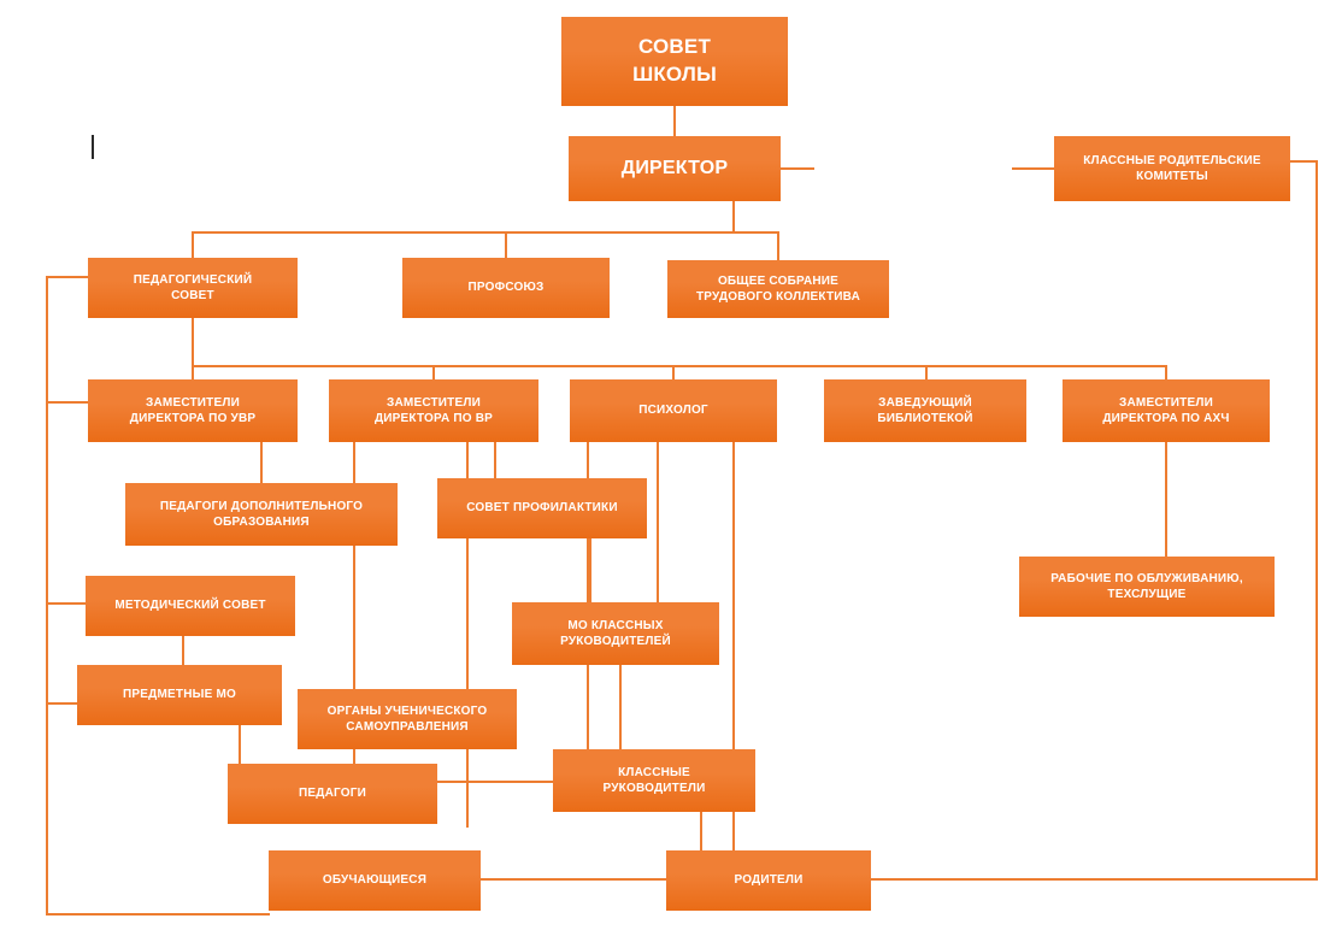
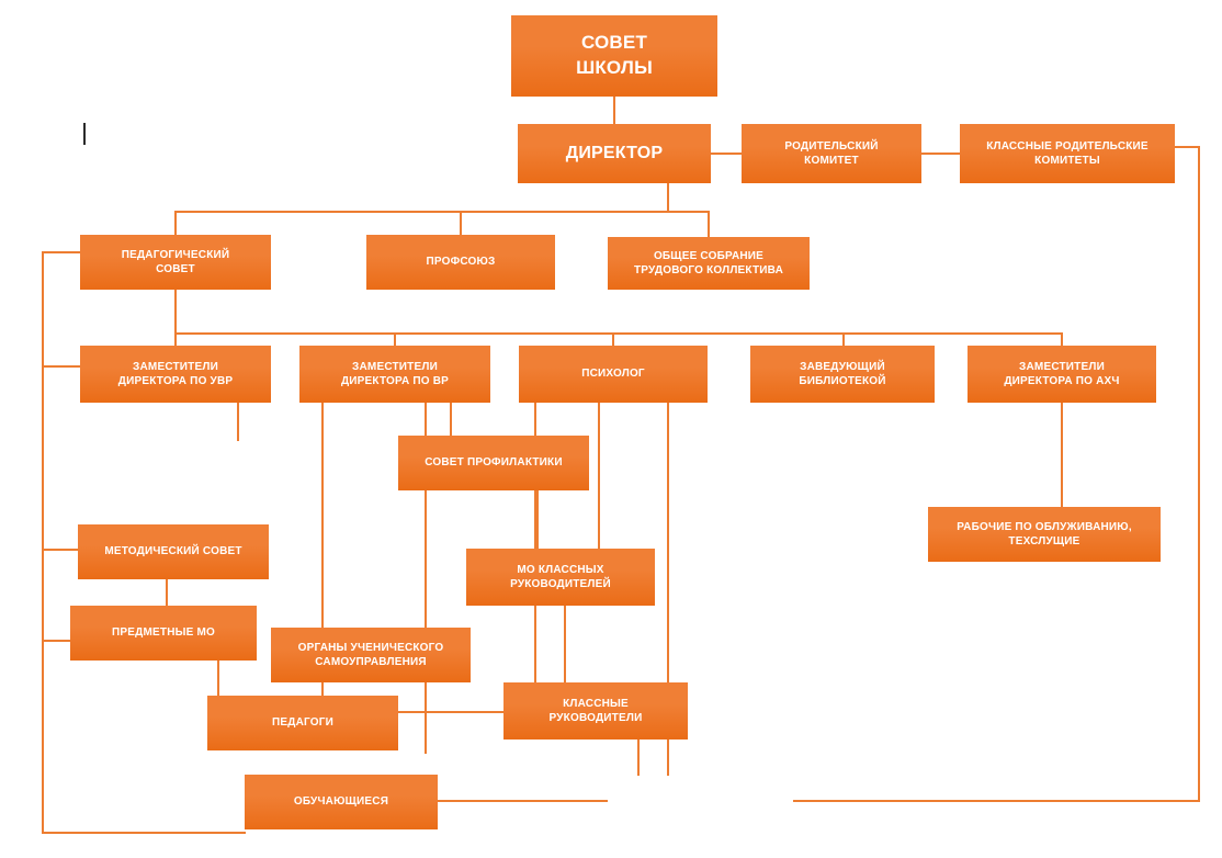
  СОВЕТ
  ШКОЛЫ
  ДИРЕКТОР
+ РОДИТЕЛЬСКИЙ
+ КОМИТЕТ
  КЛАССНЫЕ РОДИТЕЛЬСКИЕ
  КОМИТЕТЫ
  ПЕДАГОГИЧЕСКИЙ
  СОВЕТ
  ПРОФСОЮЗ
  ОБЩЕЕ СОБРАНИЕ
  ТРУДОВОГО КОЛЛЕКТИВА
  ЗАМЕСТИТЕЛИ
  ДИРЕКТОРА ПО УВР
  ЗАМЕСТИТЕЛИ
  ДИРЕКТОРА ПО ВР
  ПСИХОЛОГ
  ЗАВЕДУЮЩИЙ
  БИБЛИОТЕКОЙ
  ЗАМЕСТИТЕЛИ
  ДИРЕКТОРА ПО АХЧ
- ПЕДАГОГИ ДОПОЛНИТЕЛЬНОГО
- ОБРАЗОВАНИЯ
  СОВЕТ ПРОФИЛАКТИКИ
  РАБОЧИЕ ПО ОБЛУЖИВАНИЮ,
  ТЕХСЛУЩИЕ
  МЕТОДИЧЕСКИЙ СОВЕТ
  МО КЛАССНЫХ
  РУКОВОДИТЕЛЕЙ
  ПРЕДМЕТНЫЕ МО
  ОРГАНЫ УЧЕНИЧЕСКОГО
  САМОУПРАВЛЕНИЯ
  ПЕДАГОГИ
  КЛАССНЫЕ
  РУКОВОДИТЕЛИ
  ОБУЧАЮЩИЕСЯ
- РОДИТЕЛИ
